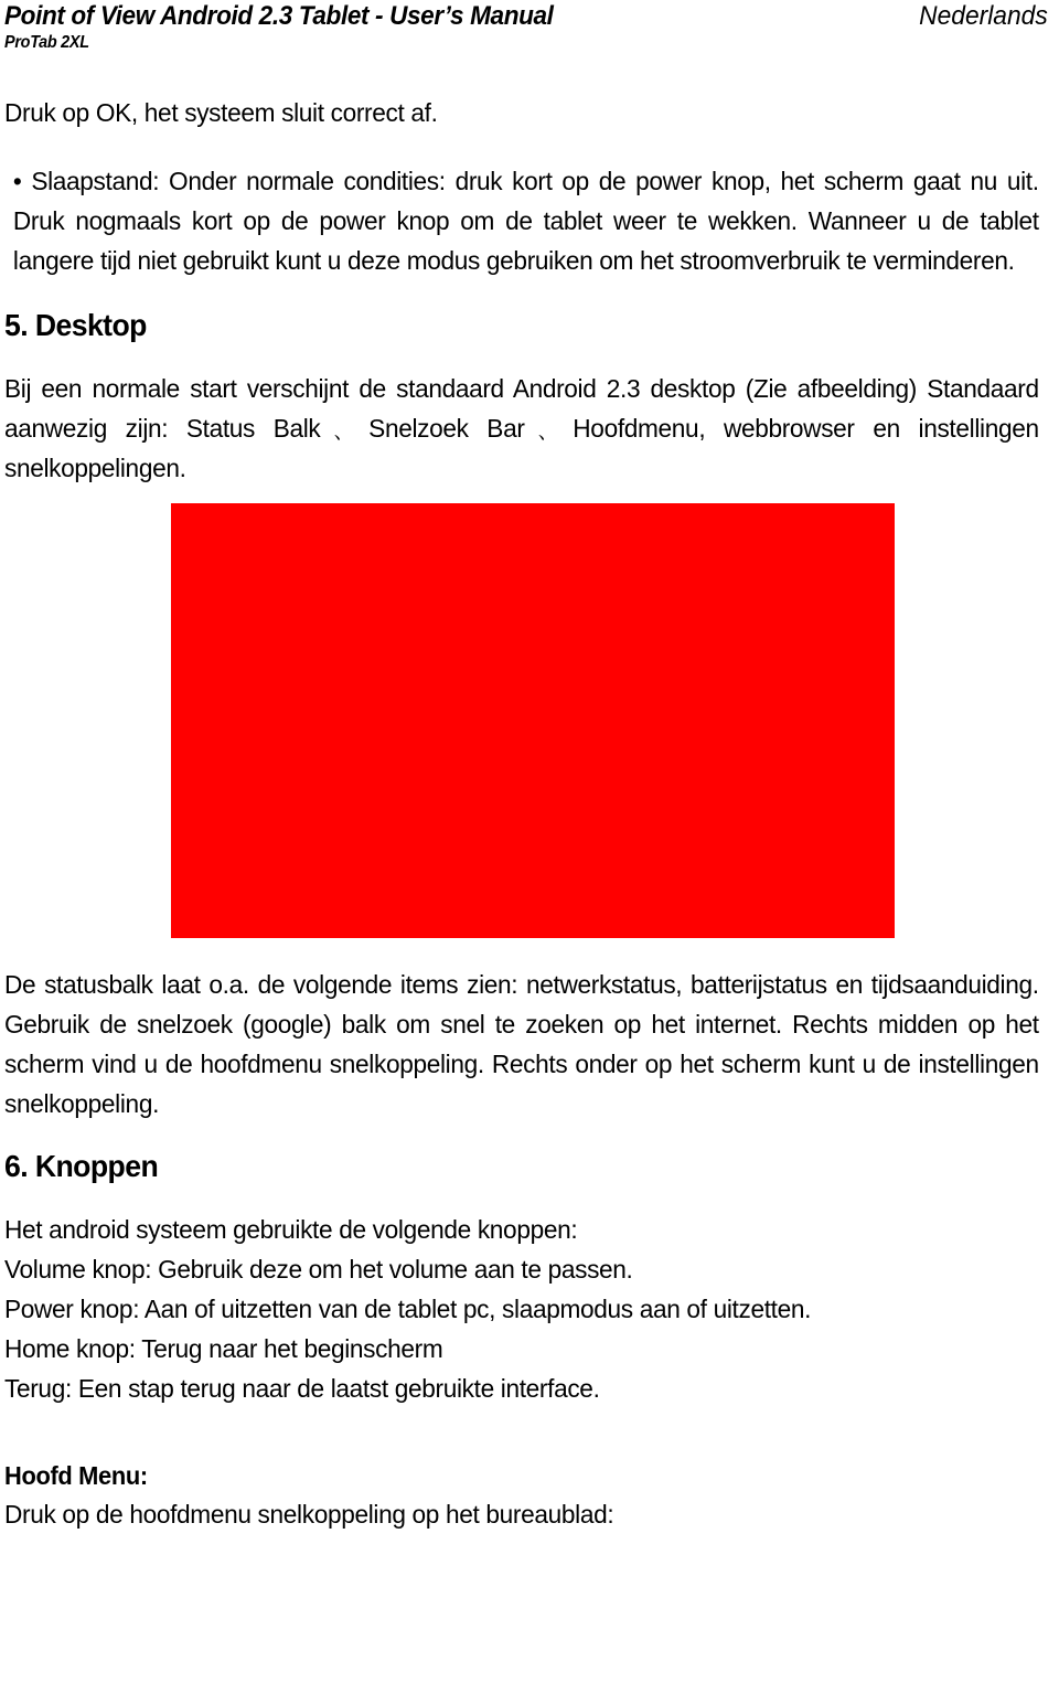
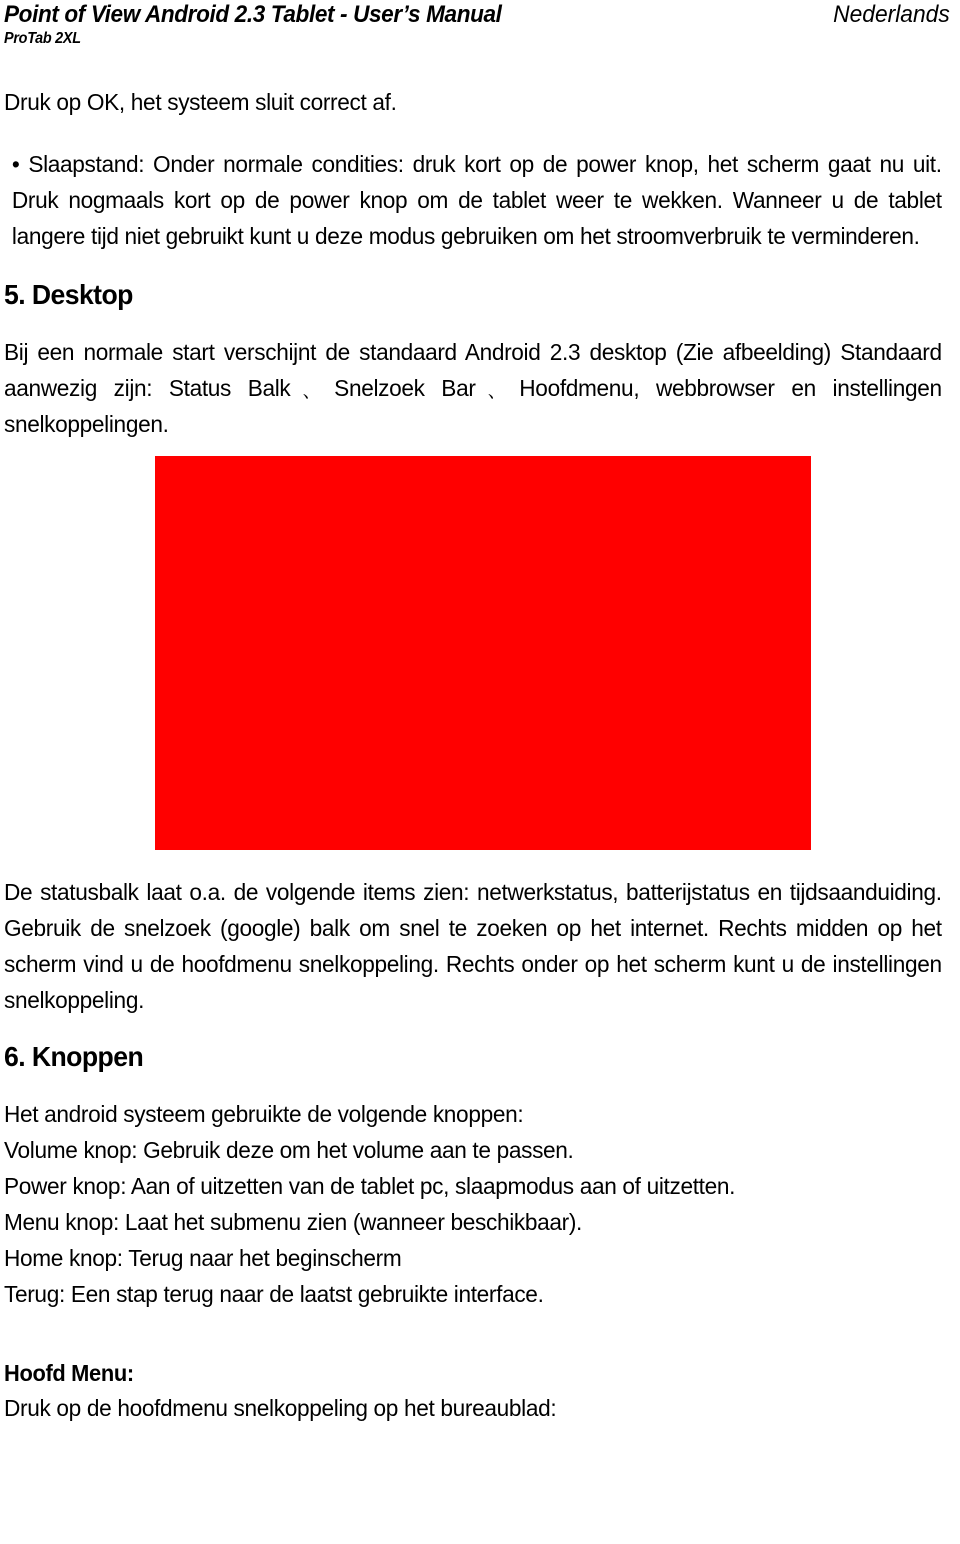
  Point of View Android 2.3 Tablet - User’s Manual
  Nederlands
  ProTab 2XL
  Druk op OK, het systeem sluit correct af.
  • Slaapstand: Onder normale condities: druk kort op de power knop, het scherm gaat nu uit. Druk nogmaals kort op de power knop om de tablet weer te wekken. Wanneer u de tablet langere tijd niet gebruikt kunt u deze modus gebruiken om het stroomverbruik te verminderen.
  5. Desktop
  Bij een normale start verschijnt de standaard Android 2.3 desktop (Zie afbeelding) Standaard aanwezig zijn: Status Balk、Snelzoek Bar、Hoofdmenu, webbrowser en instellingen snelkoppelingen.
  De statusbalk laat o.a. de volgende items zien: netwerkstatus, batterijstatus en tijdsaanduiding. Gebruik de snelzoek (google) balk om snel te zoeken op het internet. Rechts midden op het scherm vind u de hoofdmenu snelkoppeling. Rechts onder op het scherm kunt u de instellingen snelkoppeling.
  6. Knoppen
  Het android systeem gebruikte de volgende knoppen:
  Volume knop: Gebruik deze om het volume aan te passen.
  Power knop: Aan of uitzetten van de tablet pc, slaapmodus aan of uitzetten.
+ Menu knop: Laat het submenu zien (wanneer beschikbaar).
  Home knop: Terug naar het beginscherm
  Terug: Een stap terug naar de laatst gebruikte interface.
  Hoofd Menu:
  Druk op de hoofdmenu snelkoppeling op het bureaublad:
